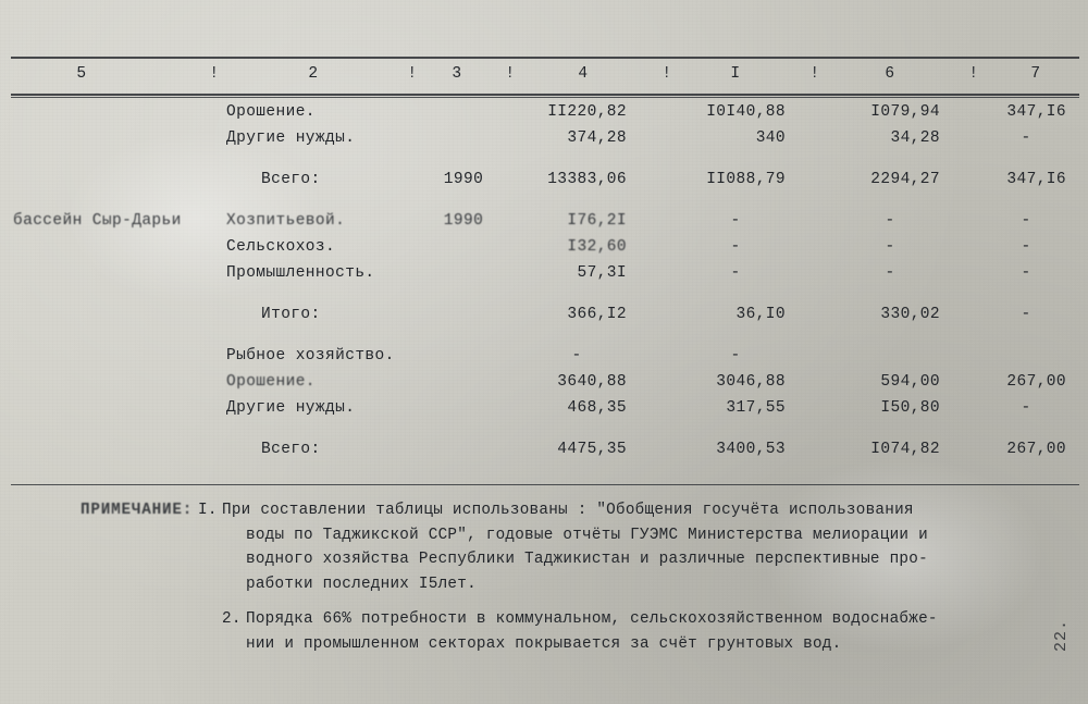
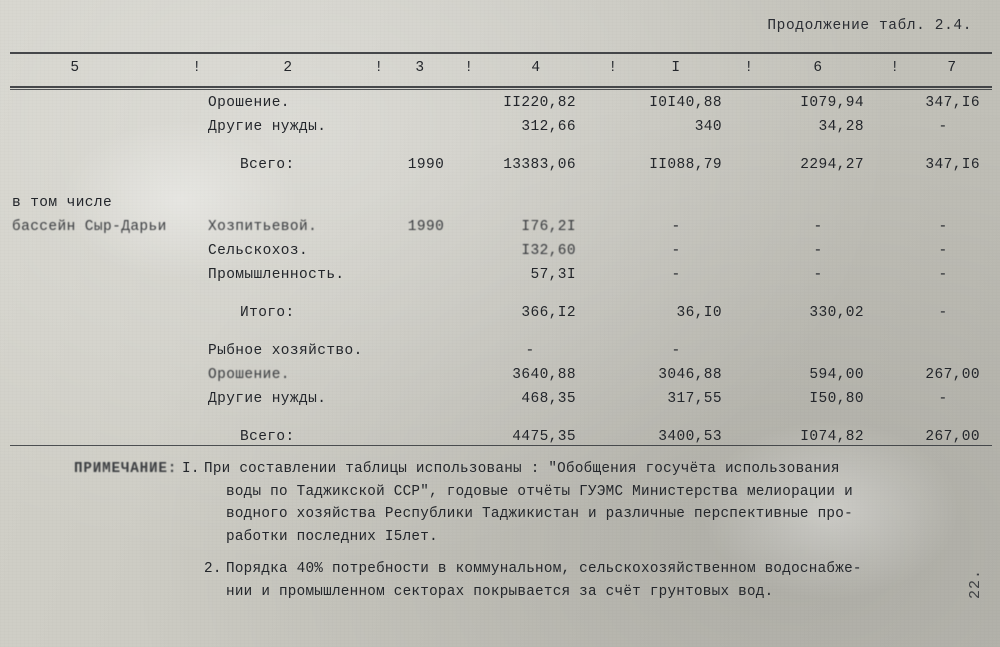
+ Продолжение табл. 2.4.
  5
  !
  2
  !
  3
  !
  4
  !
  I
  !
  6
  !
  7
  Орошение.
  II220,82
  I0I40,88
  I079,94
  347,I6
  Другие нужды.
- 374,28
+ 312,66
  340
  34,28
  -
  Всего:
  1990
  13383,06
  II088,79
  2294,27
  347,I6
+ в том числе
  бассейн Сыр-Дарьи
  Хозпитьевой.
  1990
  I76,2I
  -
  -
  -
  Сельскохоз.
  I32,60
  -
  -
  -
  Промышленность.
  57,3I
  -
  -
  -
  Итого:
  366,I2
  36,I0
  330,02
  -
  Рыбное хозяйство.
  -
  -
  Орошение.
  3640,88
  3046,88
  594,00
  267,00
  Другие нужды.
  468,35
  317,55
  I50,80
  -
  Всего:
  4475,35
  3400,53
  I074,82
  267,00
  ПРИМЕЧАНИЕ:
  I.
  При составлении таблицы использованы : "Обобщения госучёта использования
  воды по Таджикской ССР", годовые отчёты ГУЭМС Министерства мелиорации и
  водного хозяйства Республики Таджикистан и различные перспективные про-
  работки последних I5лет.
  2.
- Порядка 66% потребности в коммунальном, сельскохозяйственном водоснабже-
+ Порядка 40% потребности в коммунальном, сельскохозяйственном водоснабже-
  нии и промышленном секторах покрывается за счёт грунтовых вод.
